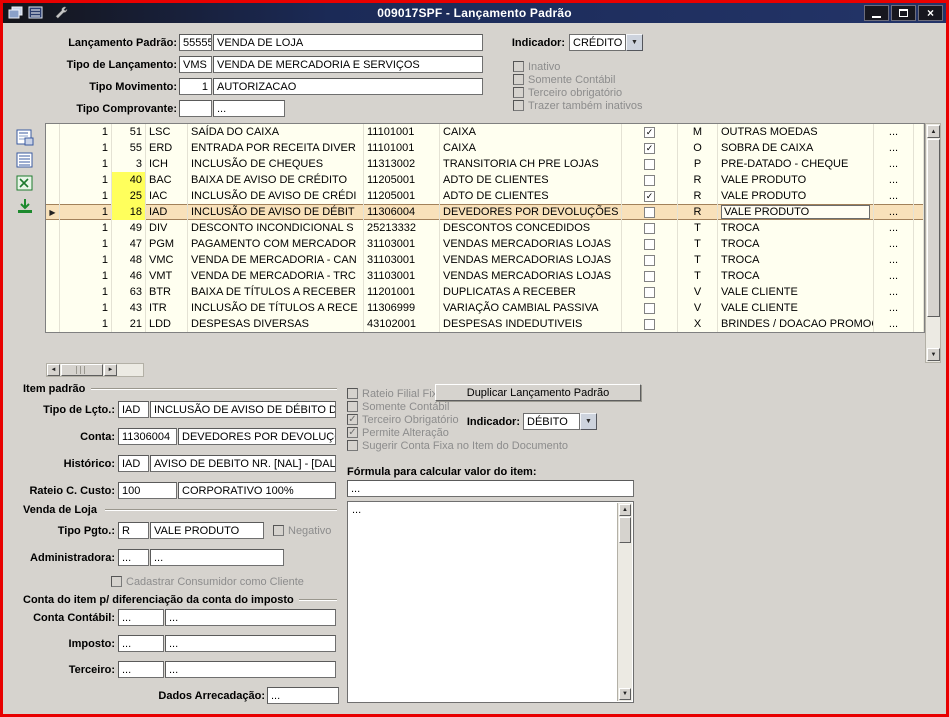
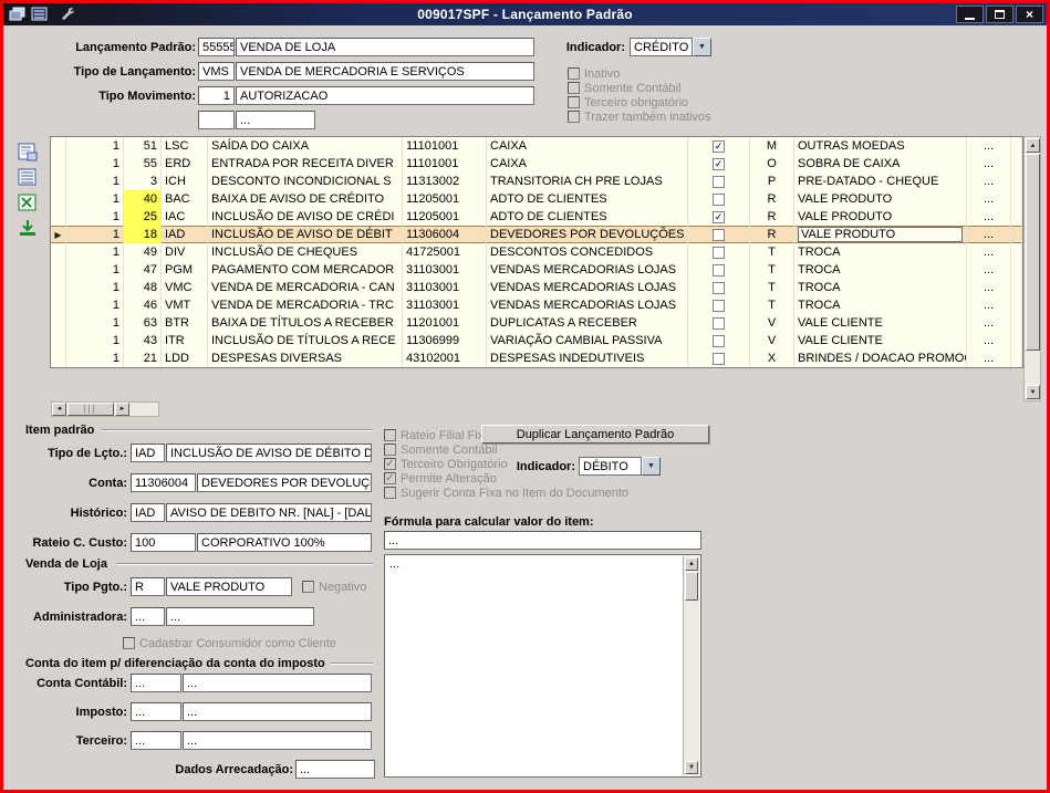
  009017SPF - Lançamento Padrão
  ×
  Lançamento Padrão:
  55555
  VENDA DE LOJA
  Indicador:
  CRÉDITO
  Tipo de Lançamento:
  VMS
  VENDA DE MERCADORIA E SERVIÇOS
  Tipo Movimento:
  1
  AUTORIZACAO
- Tipo Comprovante:
  ...
  Inativo
  Somente Contábil
  Terceiro obrigatório
  Trazer também inativos
  1
  51
  LSC
  SAÍDA DO CAIXA
  11101001
  CAIXA
  ✓
  M
  OUTRAS MOEDAS
  ...
  1
  55
  ERD
  ENTRADA POR RECEITA DIVER
  11101001
  CAIXA
  ✓
  O
  SOBRA DE CAIXA
  ...
  1
  3
  ICH
- INCLUSÃO DE CHEQUES
+ DESCONTO INCONDICIONAL S
  11313002
  TRANSITORIA CH PRE LOJAS
  P
  PRE-DATADO - CHEQUE
  ...
  1
  40
  BAC
  BAIXA DE AVISO DE CRÉDITO
  11205001
  ADTO DE CLIENTES
  R
  VALE PRODUTO
  ...
  1
  25
  IAC
  INCLUSÃO DE AVISO DE CRÉDI
  11205001
  ADTO DE CLIENTES
  ✓
  R
  VALE PRODUTO
  ...
  ▶
  1
  18
  IAD
  INCLUSÃO DE AVISO DE DÉBIT
  11306004
  DEVEDORES POR DEVOLUÇÕES
  R
  VALE PRODUTO
  ...
  1
  49
  DIV
- DESCONTO INCONDICIONAL S
+ INCLUSÃO DE CHEQUES
- 25213332
+ 41725001
  DESCONTOS CONCEDIDOS
  T
  TROCA
  ...
  1
  47
  PGM
  PAGAMENTO COM MERCADOR
  31103001
  VENDAS MERCADORIAS LOJAS
  T
  TROCA
  ...
  1
  48
  VMC
  VENDA DE MERCADORIA - CAN
  31103001
  VENDAS MERCADORIAS LOJAS
  T
  TROCA
  ...
  1
  46
  VMT
  VENDA DE MERCADORIA - TRC
  31103001
  VENDAS MERCADORIAS LOJAS
  T
  TROCA
  ...
  1
  63
  BTR
  BAIXA DE TÍTULOS A RECEBER
  11201001
  DUPLICATAS A RECEBER
  V
  VALE CLIENTE
  ...
  1
  43
  ITR
  INCLUSÃO DE TÍTULOS A RECE
  11306999
  VARIAÇÃO CAMBIAL PASSIVA
  V
  VALE CLIENTE
  ...
  1
  21
  LDD
  DESPESAS DIVERSAS
  43102001
  DESPESAS INDEDUTIVEIS
  X
  BRINDES / DOACAO PROMO
  ...
  Item padrão
  Tipo de Lçto.:
  IAD
  INCLUSÃO DE AVISO DE DÉBITO D
  Conta:
  11306004
  DEVEDORES POR DEVOLUÇ
  Histórico:
  IAD
  AVISO DE DEBITO NR. [NAL] - [DAL
  Rateio C. Custo:
  100
  CORPORATIVO 100%
  Rateio Filial Fi
  Somente Contábil
  ✓
  Terceiro Obrigatório
  ✓
  Permite Alteração
  Sugerir Conta Fixa no Item do Documento
  Duplicar Lançamento Padrão
  Indicador:
  DÉBITO
  Fórmula para calcular valor do item:
  ...
  ...
  Venda de Loja
  Tipo Pgto.:
  R
  VALE PRODUTO
  Negativo
  Administradora:
  ...
  ...
  Cadastrar Consumidor como Cliente
  Conta do item p/ diferenciação da conta do imposto
  Conta Contábil:
  ...
  ...
  Imposto:
  ...
  ...
  Terceiro:
  ...
  ...
  Dados Arrecadação:
  ...
